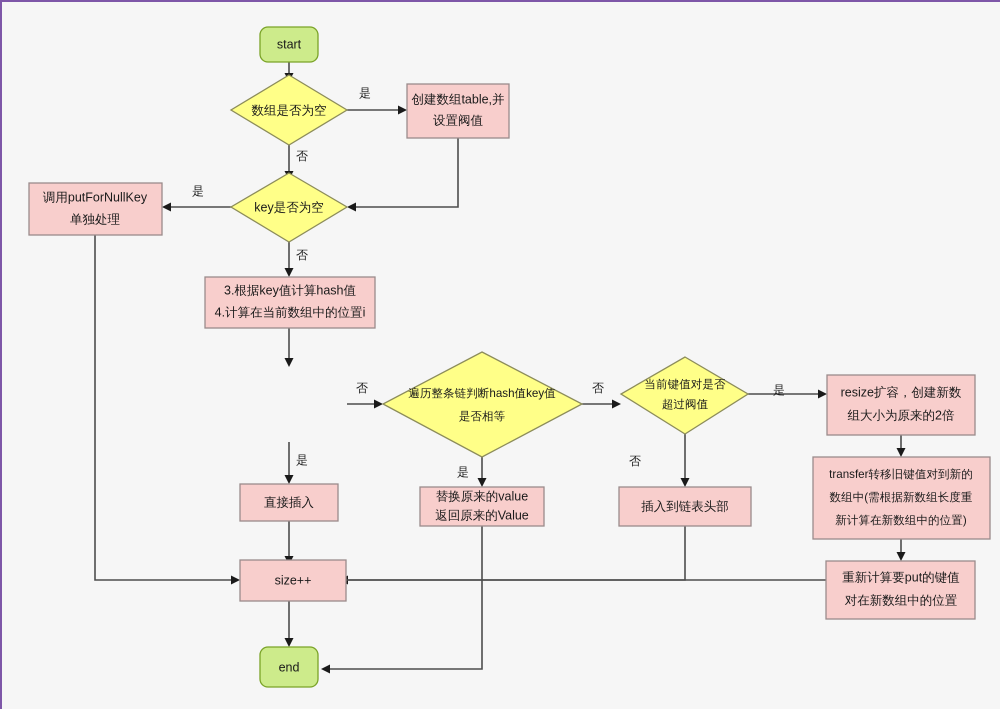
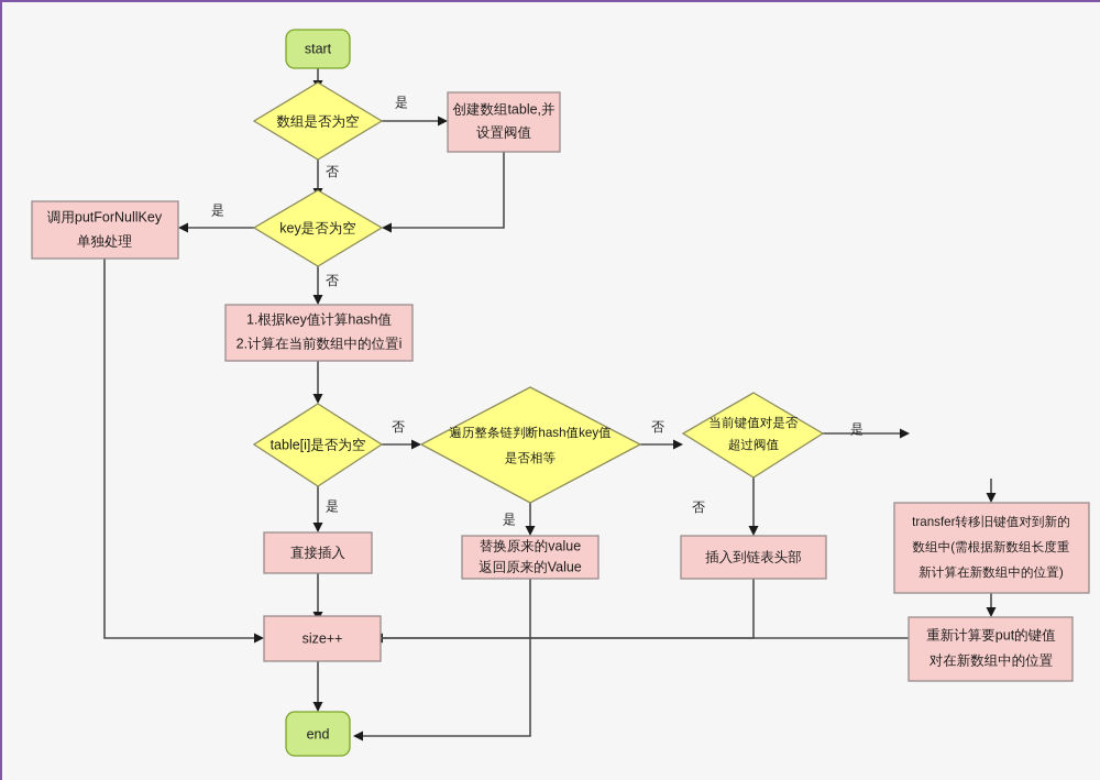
  是
  否
  是
  否
  否
  是
  否
  是
  是
  否
  start
  数组是否为空
  创建数组table,并
  设置阀值
  key是否为空
  调用putForNullKey
  单独处理
- 3.根据key值计算hash值
+ 1.根据key值计算hash值
- 4.计算在当前数组中的位置i
+ 2.计算在当前数组中的位置i
+ table[i]是否为空
  遍历整条链判断hash值key值
  是否相等
  当前键值对是否
  超过阀值
  直接插入
  替换原来的value
  返回原来的Value
  插入到链表头部
- resize扩容，创建新数
- 组大小为原来的2倍
  transfer转移旧键值对到新的
  数组中(需根据新数组长度重
  新计算在新数组中的位置)
  重新计算要put的键值
  对在新数组中的位置
  size++
  end
